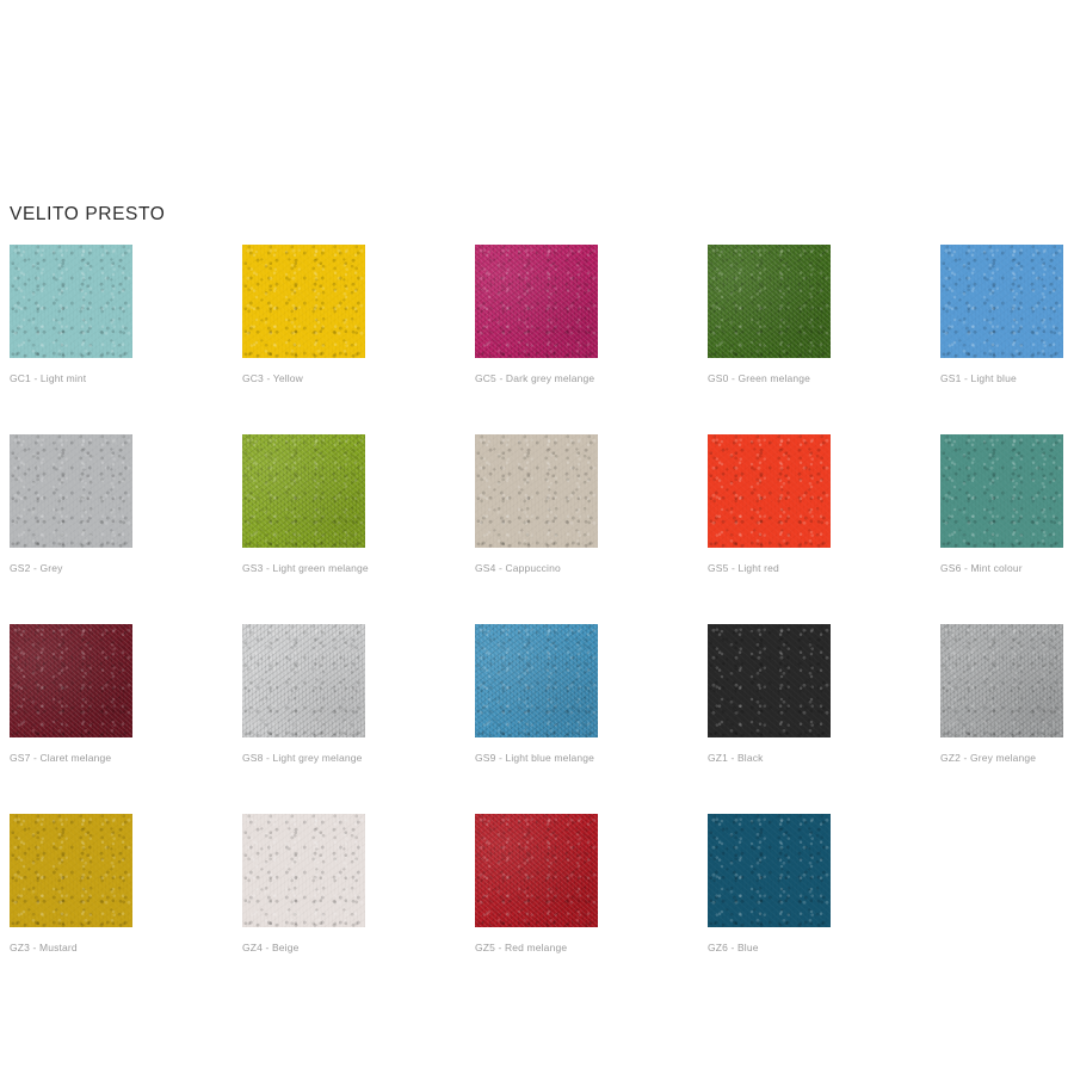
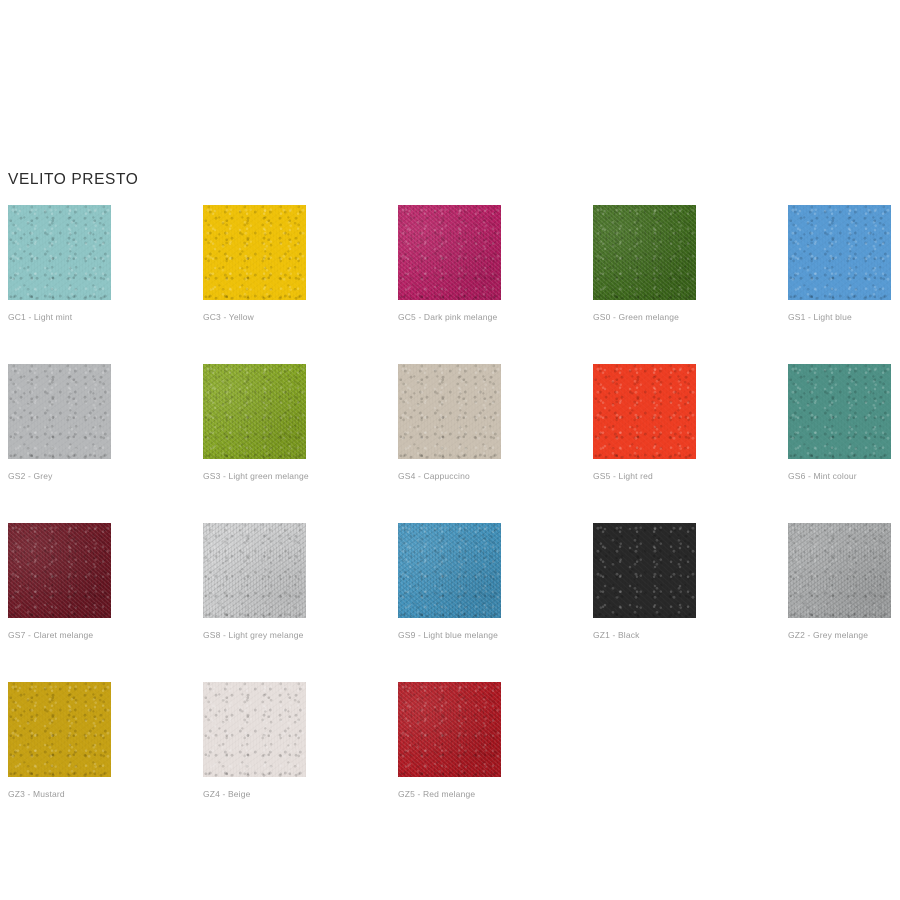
  VELITO PRESTO
  GC1 - Light mint
  GC3 - Yellow
- GC5 - Dark grey melange
+ GC5 - Dark pink melange
  GS0 - Green melange
  GS1 - Light blue
  GS2 - Grey
  GS3 - Light green melange
  GS4 - Cappuccino
  GS5 - Light red
  GS6 - Mint colour
  GS7 - Claret melange
  GS8 - Light grey melange
  GS9 - Light blue melange
  GZ1 - Black
  GZ2 - Grey melange
  GZ3 - Mustard
  GZ4 - Beige
  GZ5 - Red melange
- GZ6 - Blue
